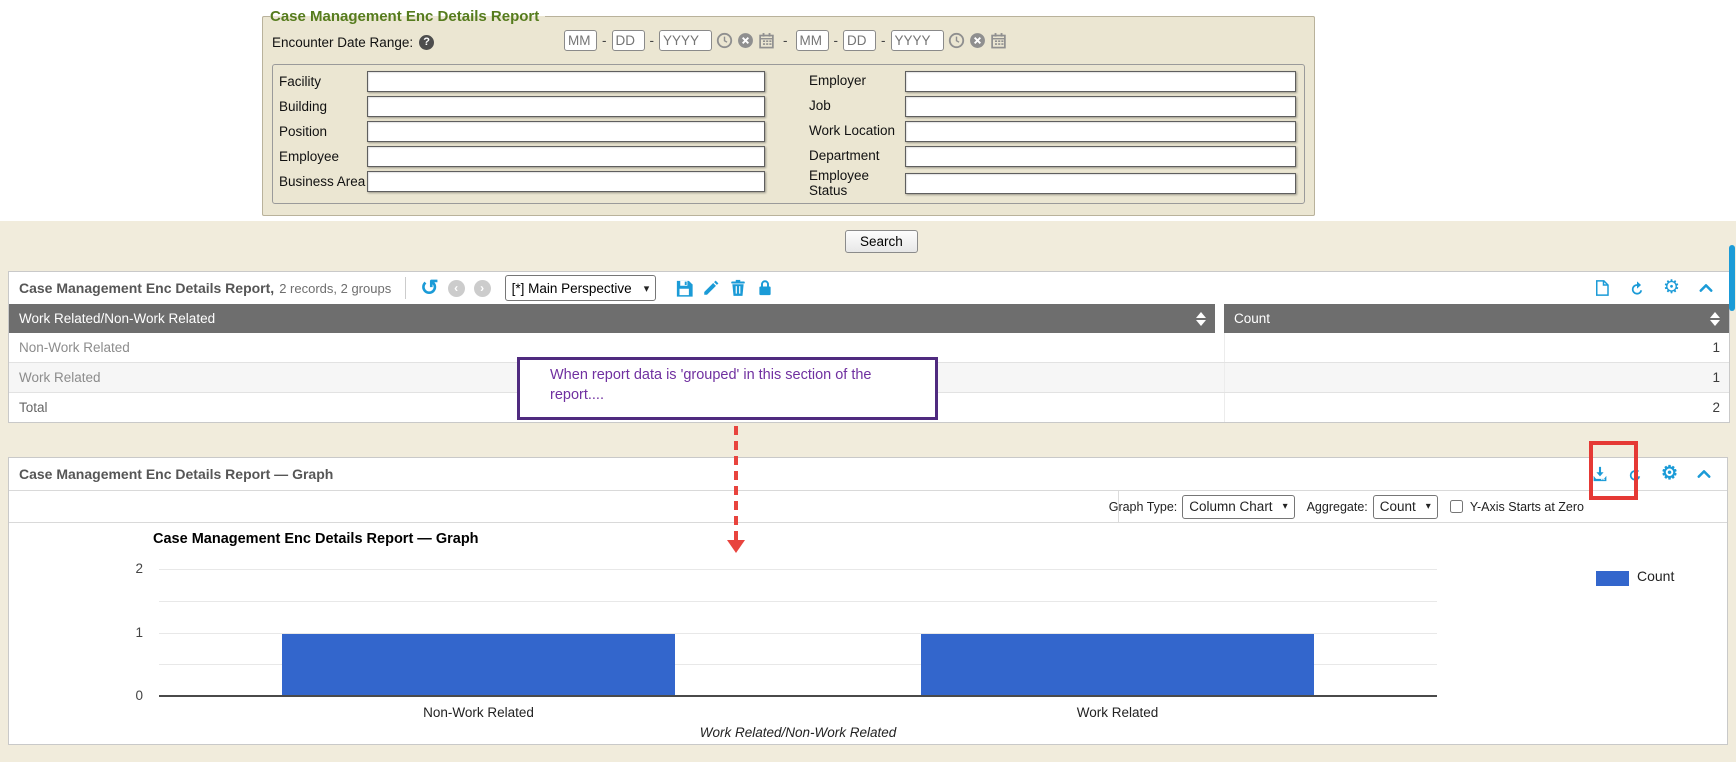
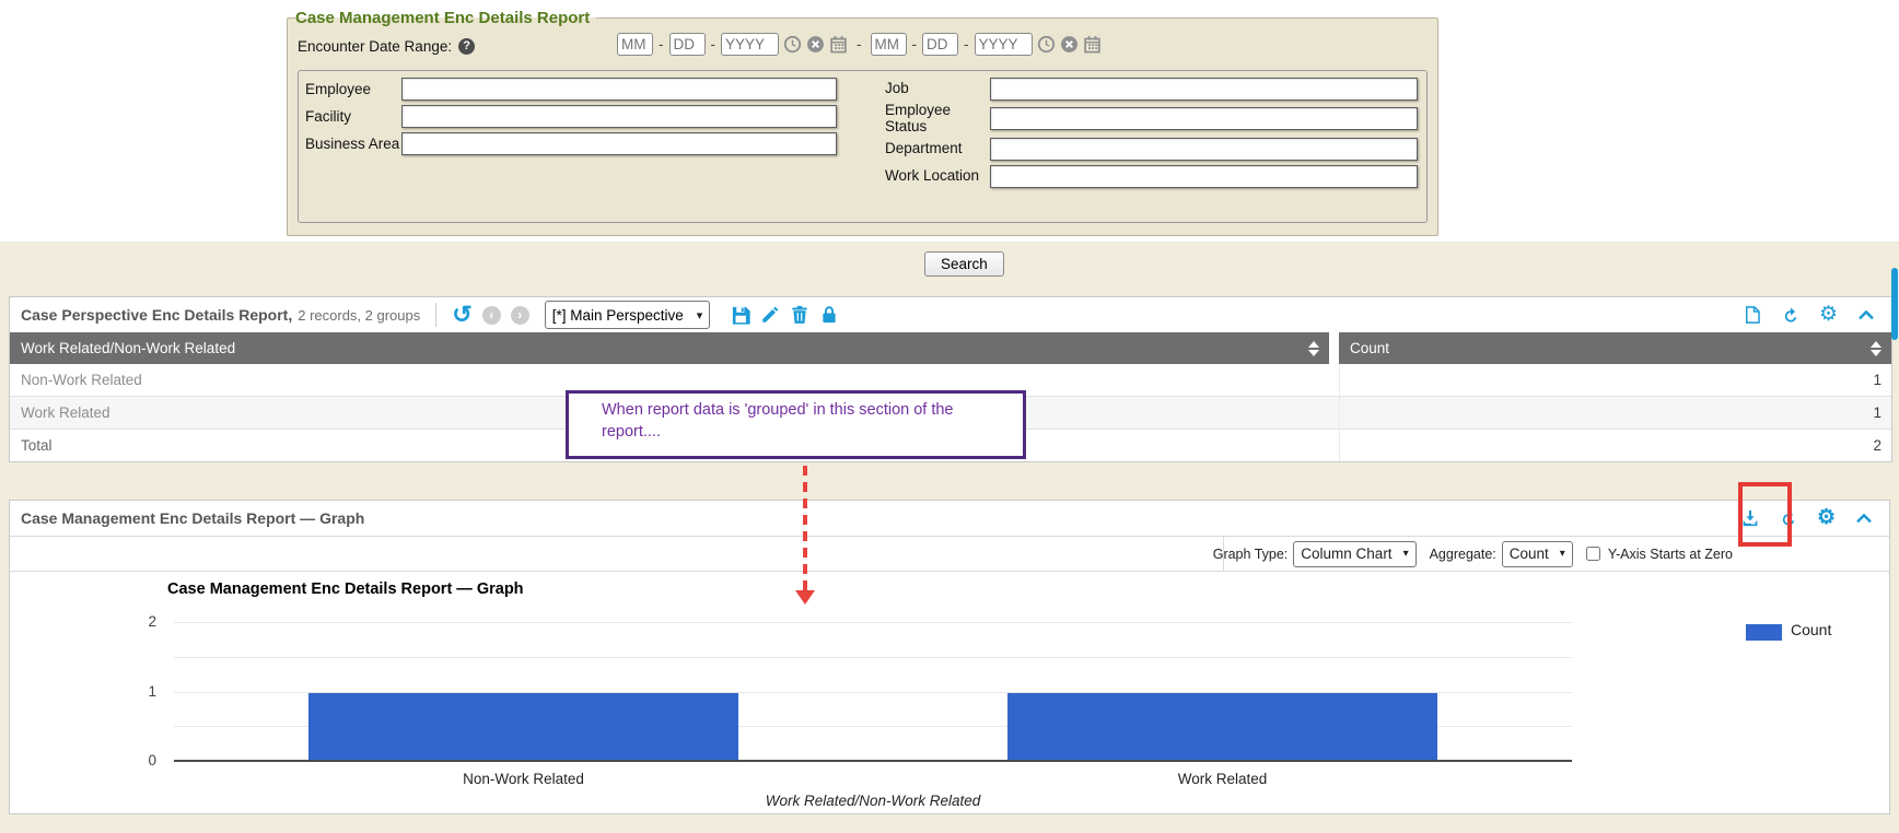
  Case Management Enc Details Report
  Encounter Date Range:
  ?
  MM
  -
  DD
  -
  YYYY
  -
  MM
  -
  DD
  -
  YYYY
- Facility
+ Employee
- Building
- Position
- Employee
+ Facility
  Business Area
- Employer
  Job
- Work Location
+ Employee Status
  Department
- Employee Status
+ Work Location
  Search
- Case Management Enc Details Report,
+ Case Perspective Enc Details Report,
  2 records, 2 groups
  ↺
  ‹
  ›
  [*] Main Perspective
  ▾
  ⚙
  Work Related/Non-Work Related
  Count
  Non-Work Related
  1
  Work Related
  1
  Total
  2
  When report data is 'grouped' in this section of the report....
  Case Management Enc Details Report — Graph
  ⚙
  Graph Type:
  Column Chart
  ▾
  Aggregate:
  Count
  ▾
  Y-Axis Starts at Zero
  Case Management Enc Details Report — Graph
  Work Related/Non-Work Related
  Count
  0
  1
  2
  Non-Work Related
  Work Related
